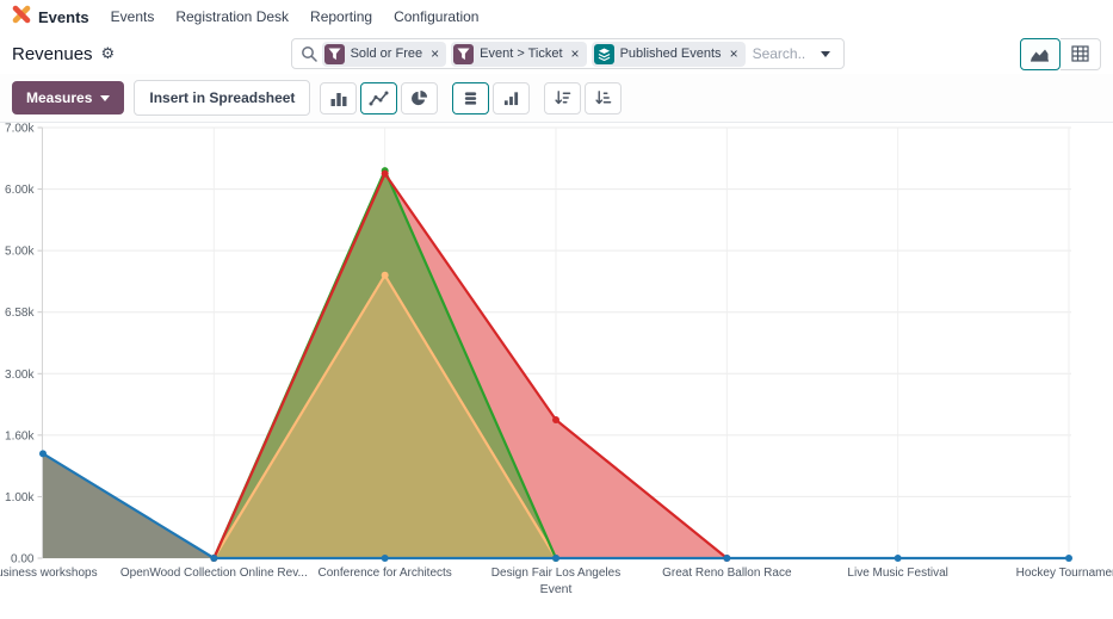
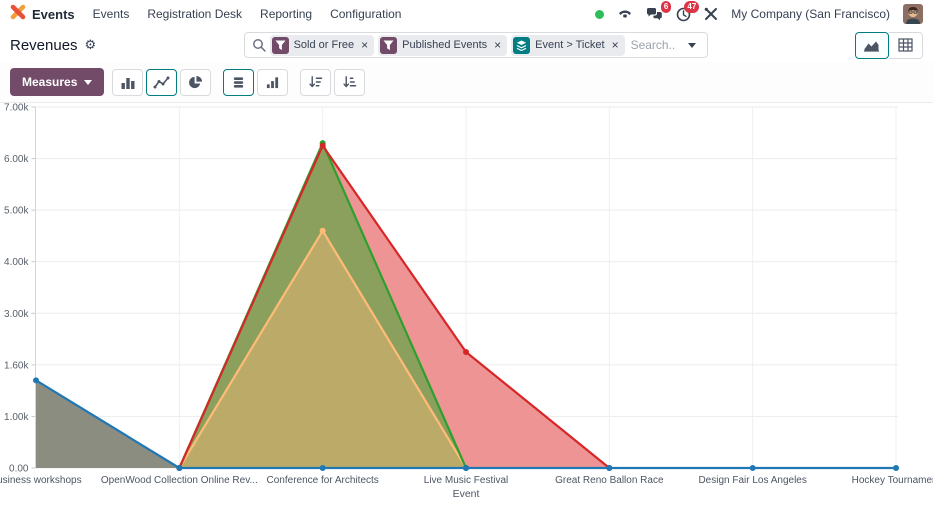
  Events
  Events
  Registration Desk
  Reporting
  Configuration
+ 6
+ 47
+ My Company (San Francisco)
  Revenues
  ⚙
  Sold or Free
  ×
- Event > Ticket
+ Published Events
  ×
- Published Events
+ Event > Ticket
  ×
  Search..
  Measures
- Insert in Spreadsheet
  0.00
  1.00k
  1.60k
  3.00k
- 6.58k
+ 4.00k
  5.00k
  6.00k
  7.00k
  siness workshops
  OpenWood Collection Online Rev...
  Conference for Architects
- Design Fair Los Angeles
+ Live Music Festival
  Great Reno Ballon Race
- Live Music Festival
+ Design Fair Los Angeles
  Hockey Tourname
  Event
